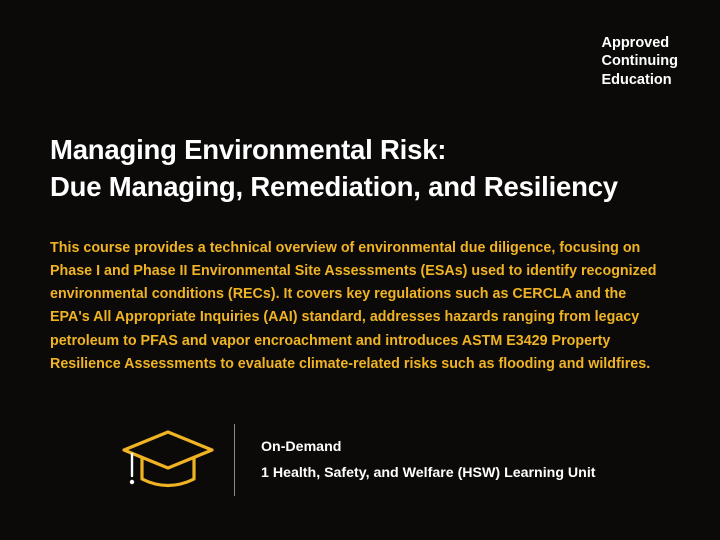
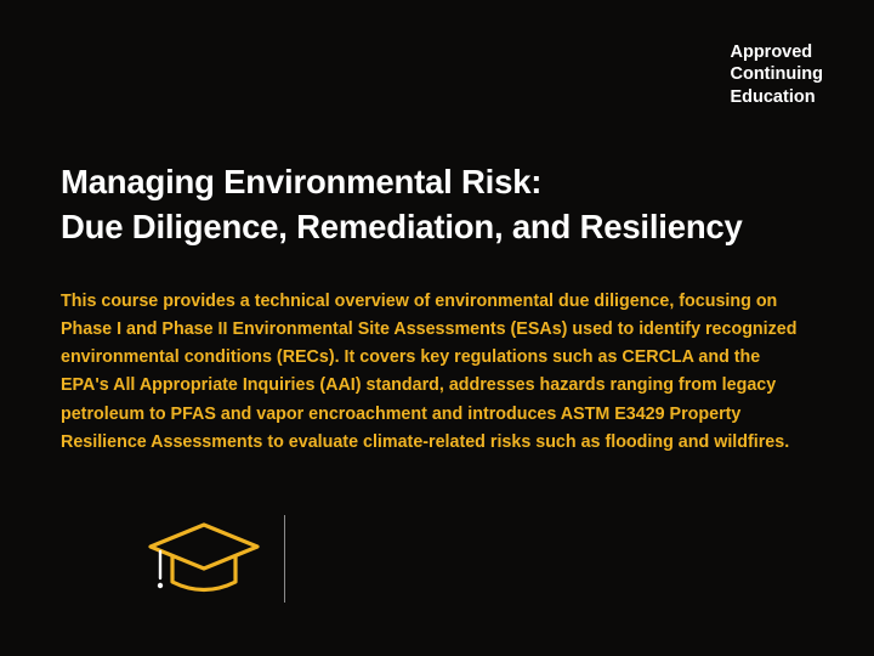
  Approved
  Continuing
  Education
  Managing Environmental Risk:
- Due Managing, Remediation, and Resiliency
+ Due Diligence, Remediation, and Resiliency
  This course provides a technical overview of environmental due diligence, focusing on Phase I and Phase II Environmental Site Assessments (ESAs) used to identify recognized environmental conditions (RECs). It covers key regulations such as CERCLA and the EPA's All Appropriate Inquiries (AAI) standard, addresses hazards ranging from legacy petroleum to PFAS and vapor encroachment and introduces ASTM E3429 Property Resilience Assessments to evaluate climate-related risks such as flooding and wildfires.
- On-Demand
- 1 Health, Safety, and Welfare (HSW) Learning Unit
